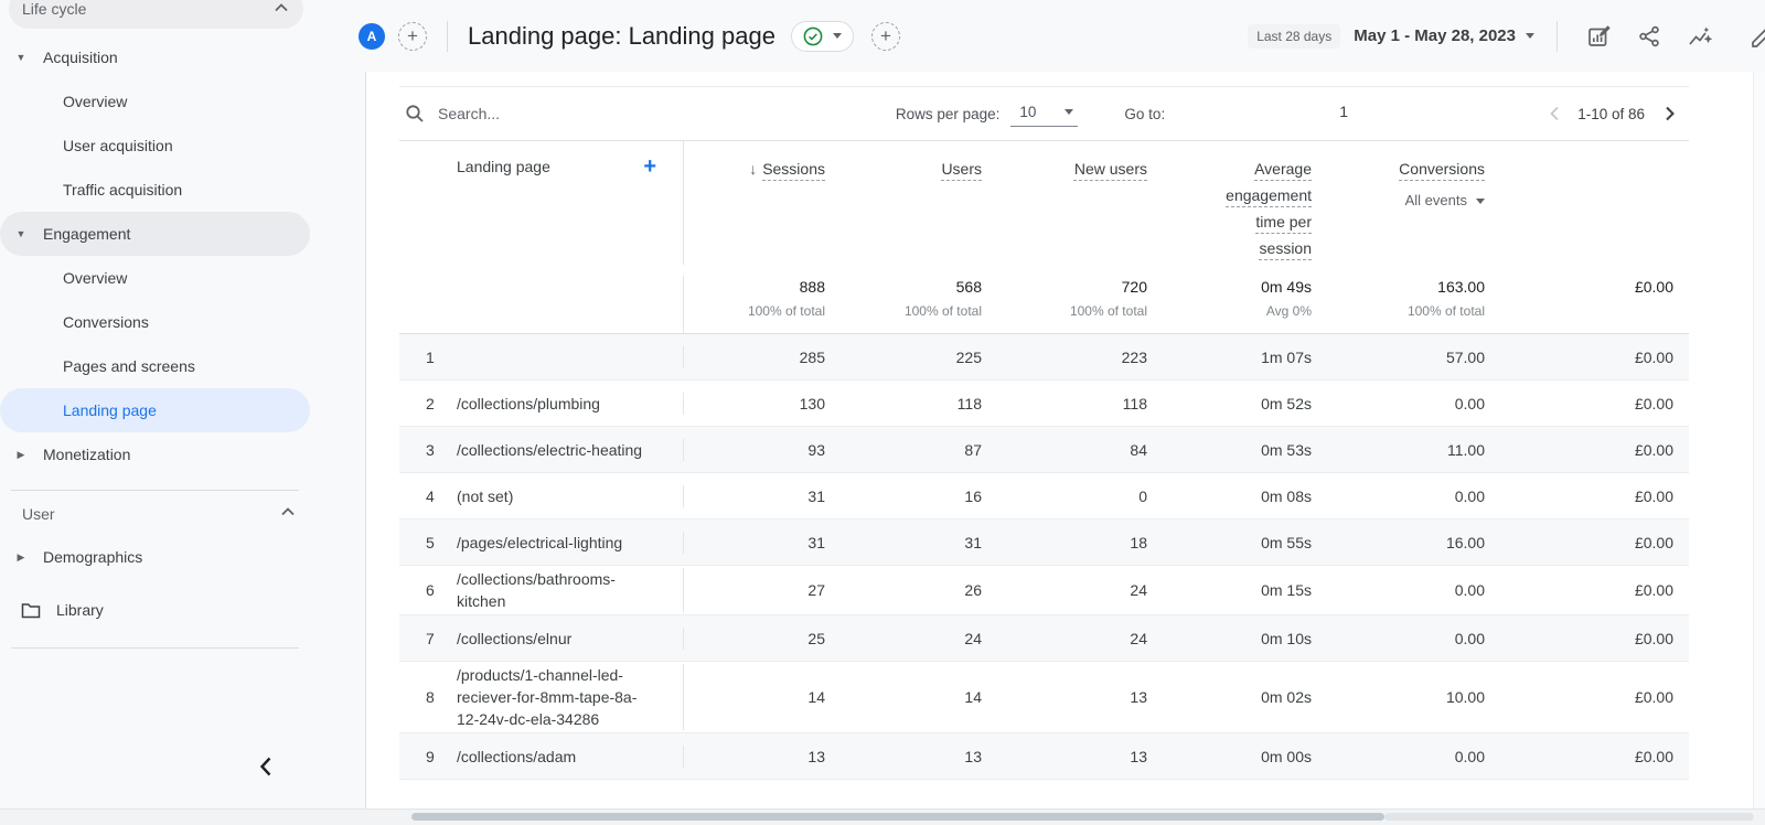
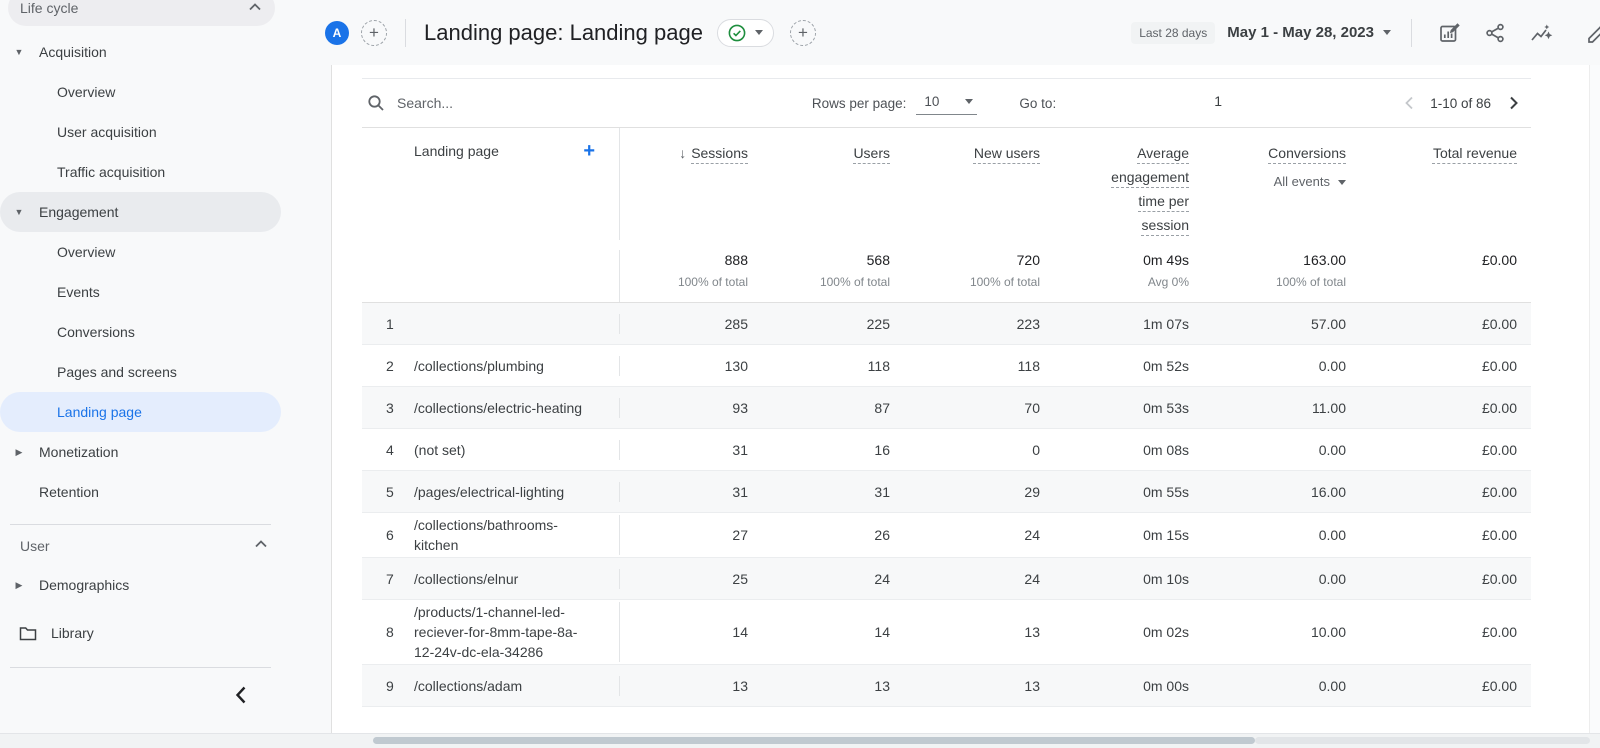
  Life cycle
  ▼
  Acquisition
  Overview
  User acquisition
  Traffic acquisition
  ▼
  Engagement
  Overview
+ Events
  Conversions
  Pages and screens
  Landing page
  ▶
  Monetization
+ Retention
  User
  ▶
  Demographics
  Library
  A
  +
  Landing page: Landing page
  +
  Last 28 days
  May 1 - May 28, 2023
  Search...
  Rows per page:
  10
  Go to:
  1
  1-10 of 86
  Landing page
  +
  ↓ Sessions
  Users
  New users
  Average engagement time per session
  Conversions
  All events
+ Total revenue
  888
  100% of total
  568
  100% of total
  720
  100% of total
  0m 49s
  Avg 0%
  163.00
  100% of total
  £0.00
  1
  285
  225
  223
  1m 07s
  57.00
  £0.00
  2
  /collections/plumbing
  130
  118
  118
  0m 52s
  0.00
  £0.00
  3
  /collections/electric-heating
  93
  87
- 84
+ 70
  0m 53s
  11.00
  £0.00
  4
  (not set)
  31
  16
  0
  0m 08s
  0.00
  £0.00
  5
  /pages/electrical-lighting
  31
  31
- 18
+ 29
  0m 55s
  16.00
  £0.00
  6
  /collections/bathrooms-kitchen
  27
  26
  24
  0m 15s
  0.00
  £0.00
  7
  /collections/elnur
  25
  24
  24
  0m 10s
  0.00
  £0.00
  8
  /products/1-channel-led-reciever-for-8mm-tape-8a-12-24v-dc-ela-34286
  14
  14
  13
  0m 02s
  10.00
  £0.00
  9
  /collections/adam
  13
  13
  13
  0m 00s
  0.00
  £0.00
